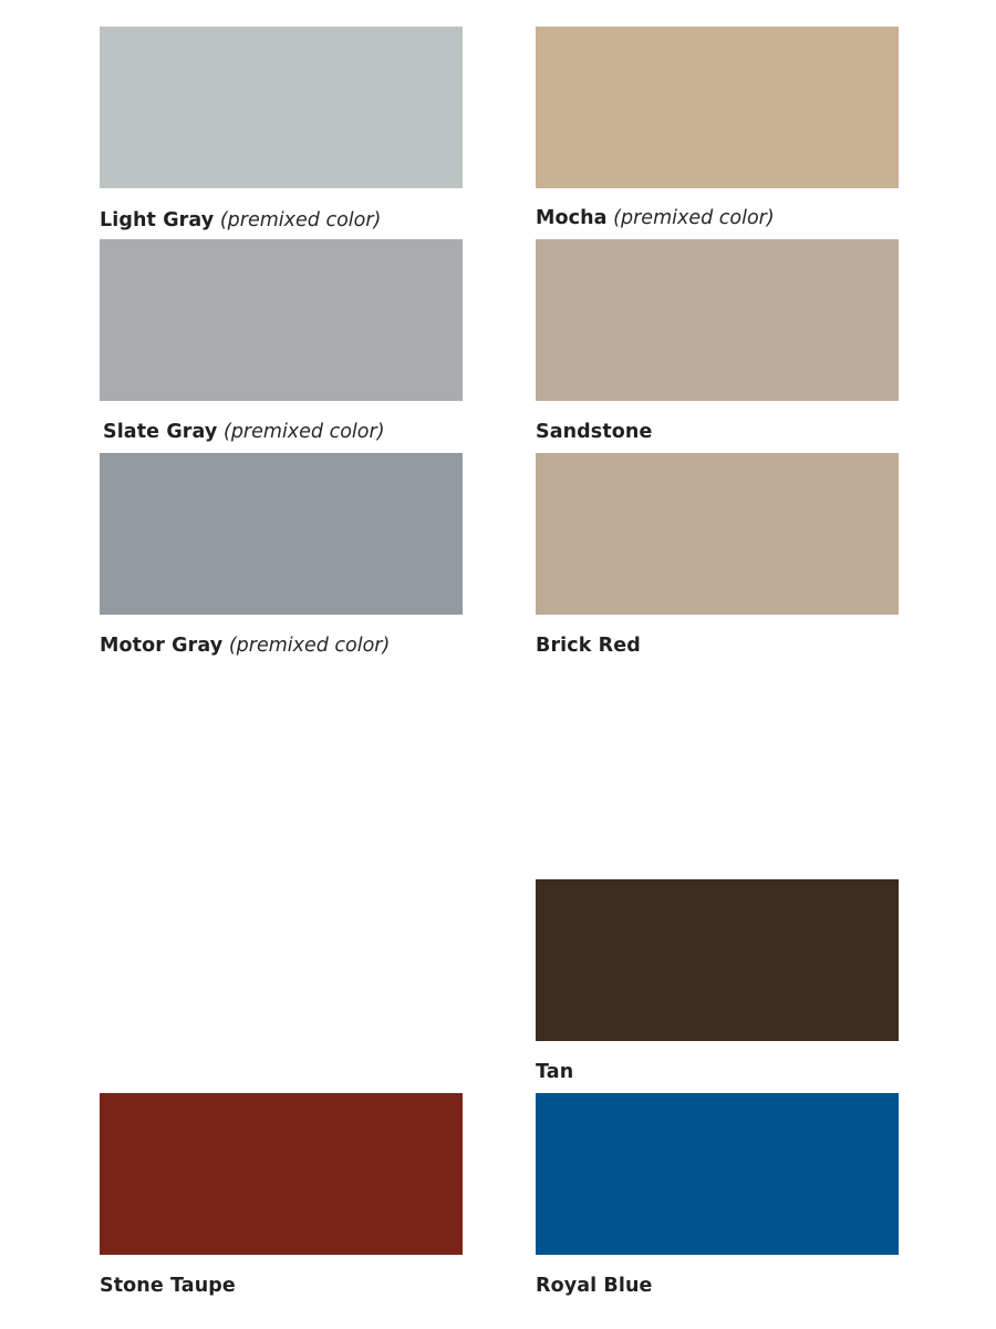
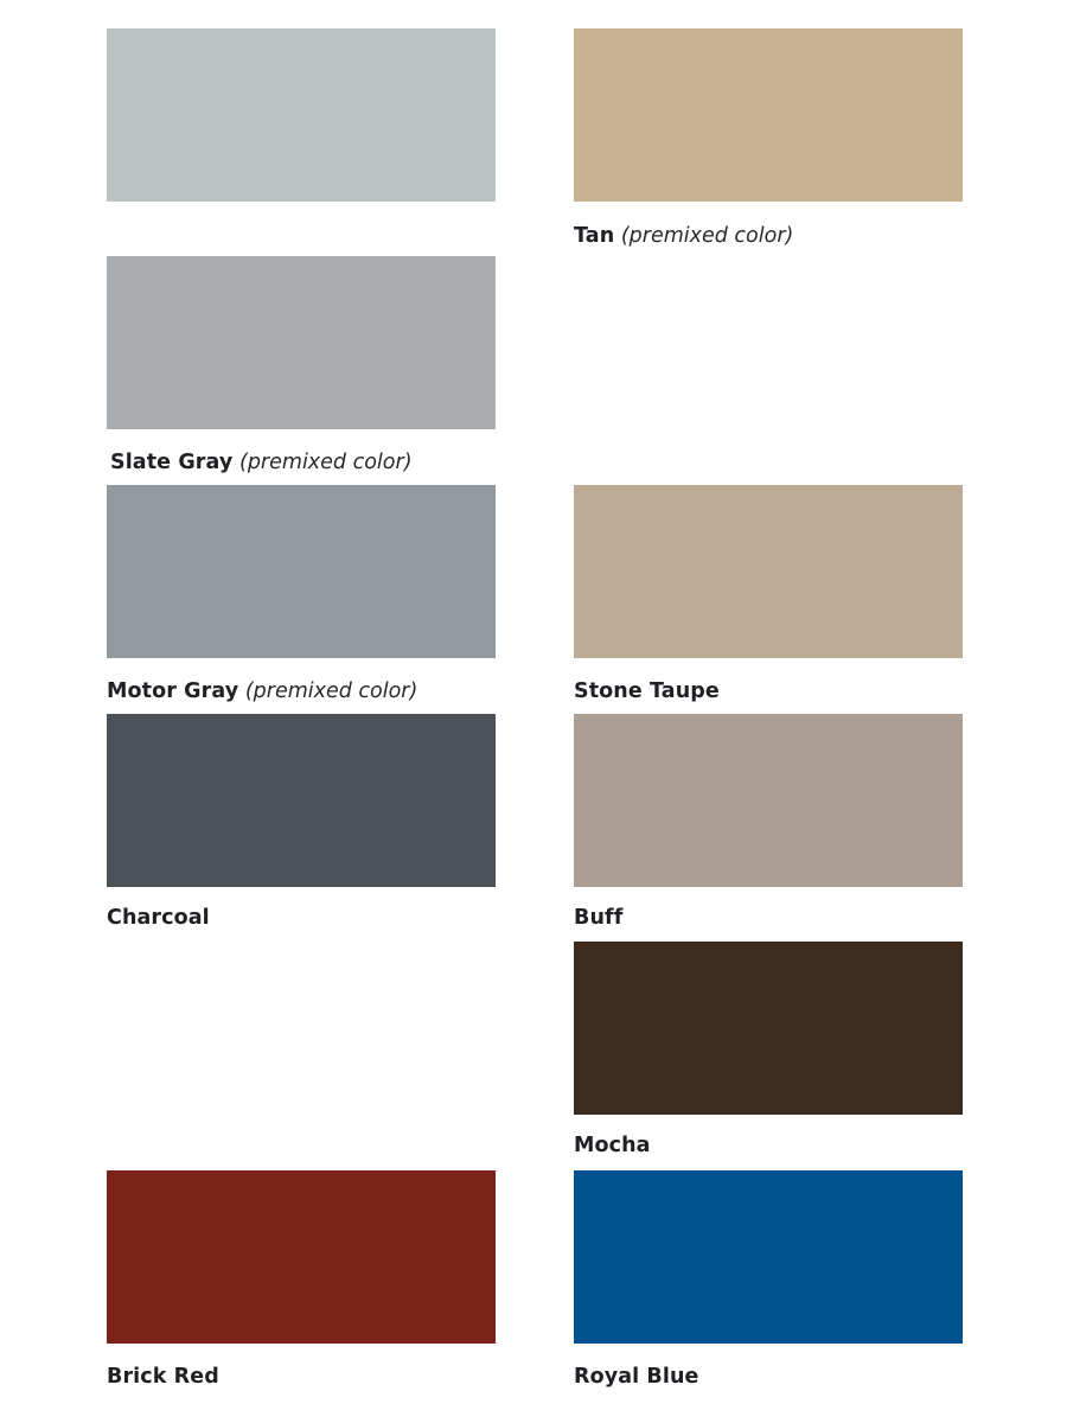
- Light Gray (premixed color)
- Mocha (premixed color)
+ Tan (premixed color)
  Slate Gray (premixed color)
- Sandstone
  Motor Gray (premixed color)
- Brick Red
+ Stone Taupe
+ Charcoal
+ Buff
- Tan
+ Mocha
- Stone Taupe
+ Brick Red
  Royal Blue
